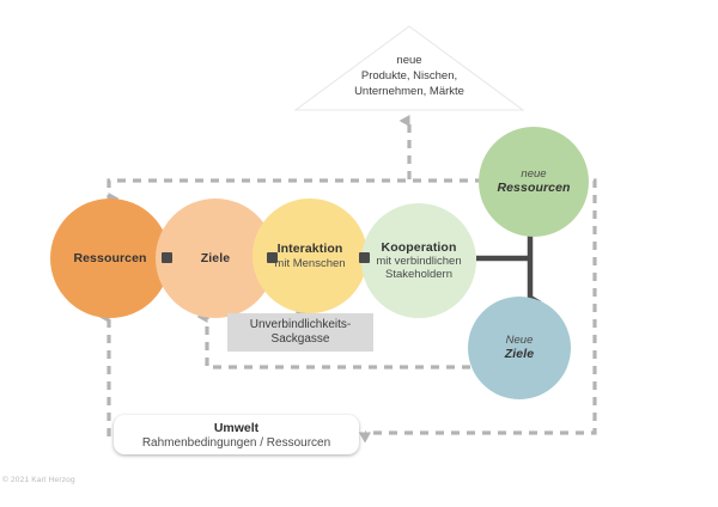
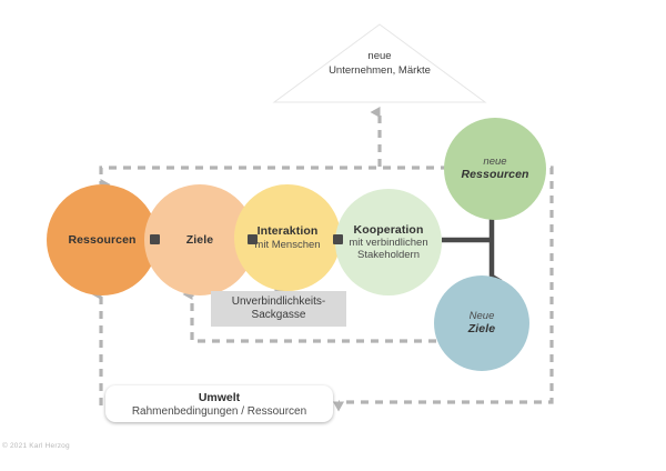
  Ressourcen
  Ziele
  Interaktion
  mit Menschen
  Kooperation
  mit verbindlichen
  Stakeholdern
  neue
  Ressourcen
  Neue
  Ziele
  neue
- Produkte, Nischen,
  Unternehmen, Märkte
  Unverbindlichkeits-
  Sackgasse
  Umwelt
  Rahmenbedingungen / Ressourcen
